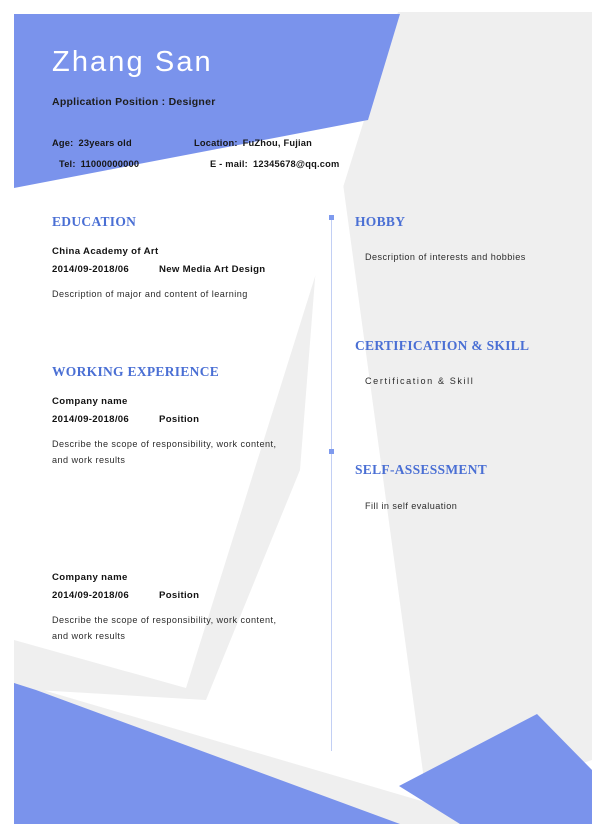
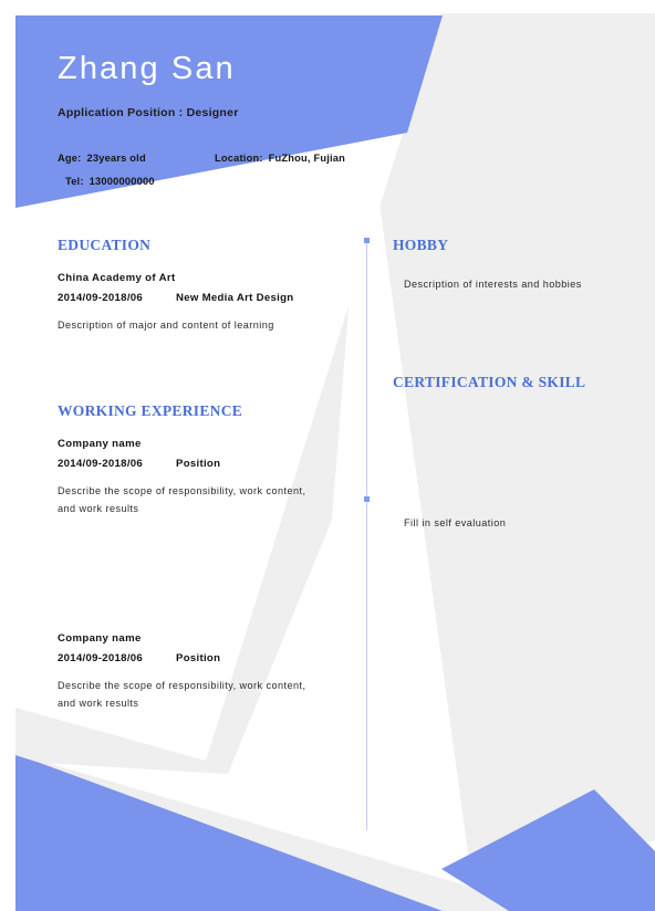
  Zhang San
  Application Position : Designer
  Age:
  23years old
  Location:
  FuZhou, Fujian
  Tel:
- 11000000000
+ 13000000000
- E - mail:
- 12345678@qq.com
  EDUCATION
  China Academy of Art
  2014/09-2018/06
  New Media Art Design
  Description of major and content of learning
  WORKING EXPERIENCE
  Company name
  2014/09-2018/06
  Position
  Describe the scope of responsibility, work content,
  and work results
  Company name
  2014/09-2018/06
  Position
  Describe the scope of responsibility, work content,
  and work results
  HOBBY
  Description of interests and hobbies
  CERTIFICATION & SKILL
- Certification & Skill
- SELF-ASSESSMENT
  Fill in self evaluation
